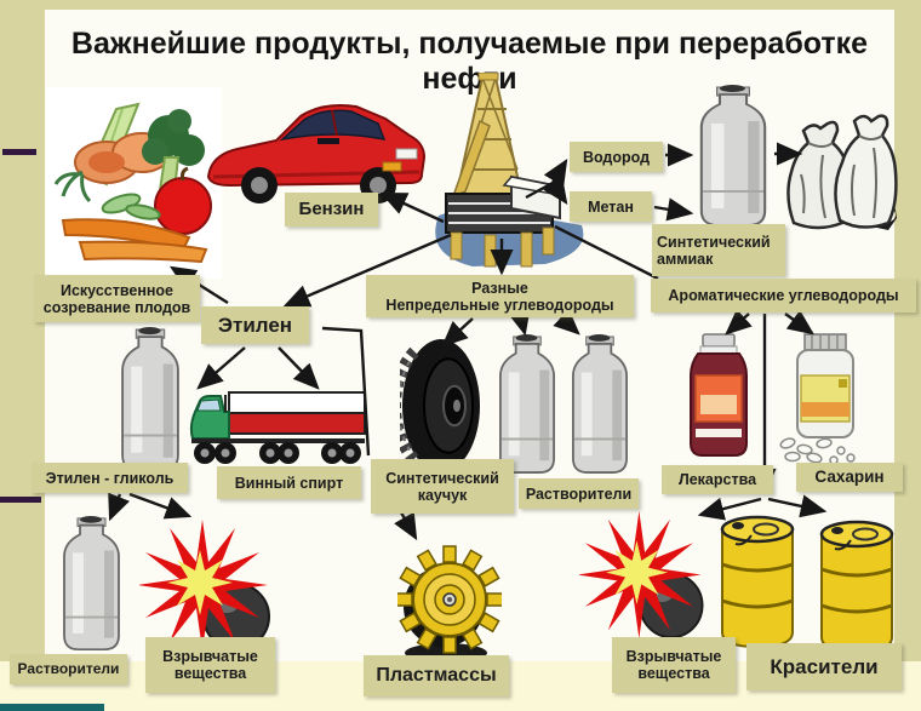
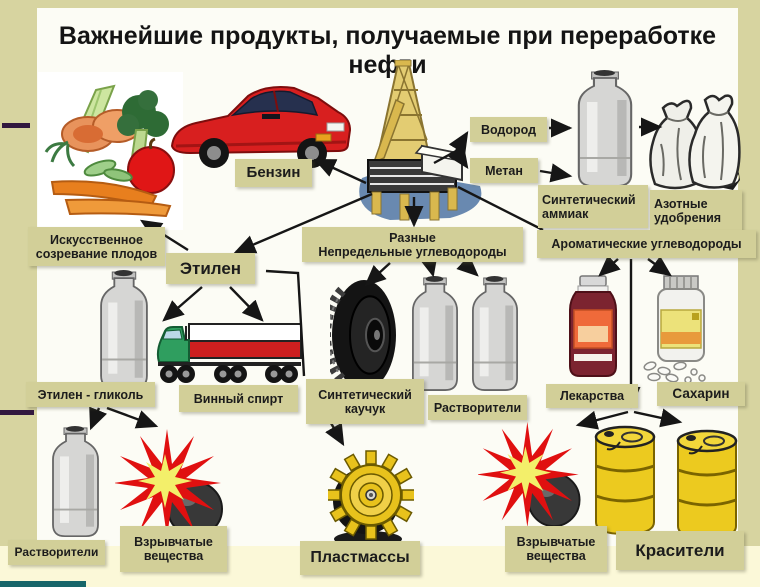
  Важнейшие продукты, получаемые при переработке нефи
  Бензин
  Водород
  Метан
  Синтетический аммиак
+ Азотные удобрения
  Искусственное созревание плодов
  Этилен
  Разные
  Непредельные углеводороды
  Ароматические углеводороды
  Этилен - гликоль
  Винный спирт
  Синтетический каучук
  Растворители
  Лекарства
  Сахарин
  Растворители
  Взрывчатые вещества
  Пластмассы
  Взрывчатые вещества
  Красители
